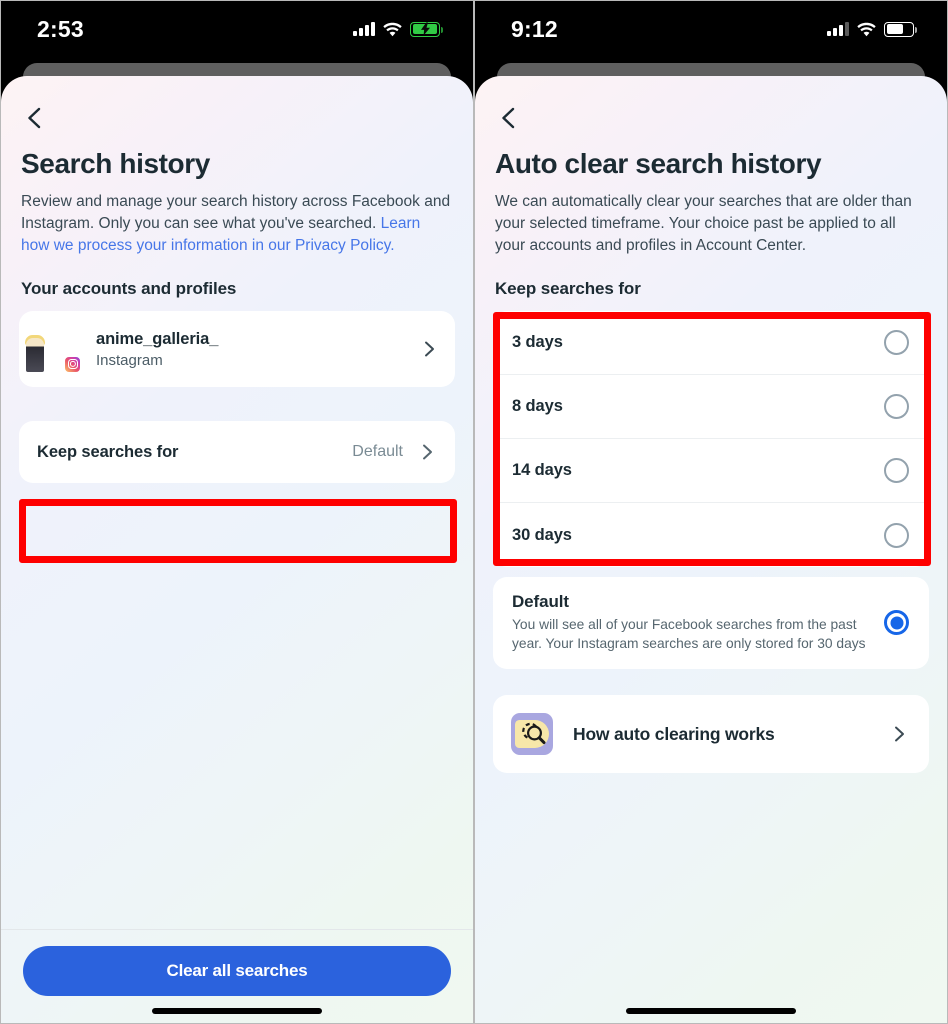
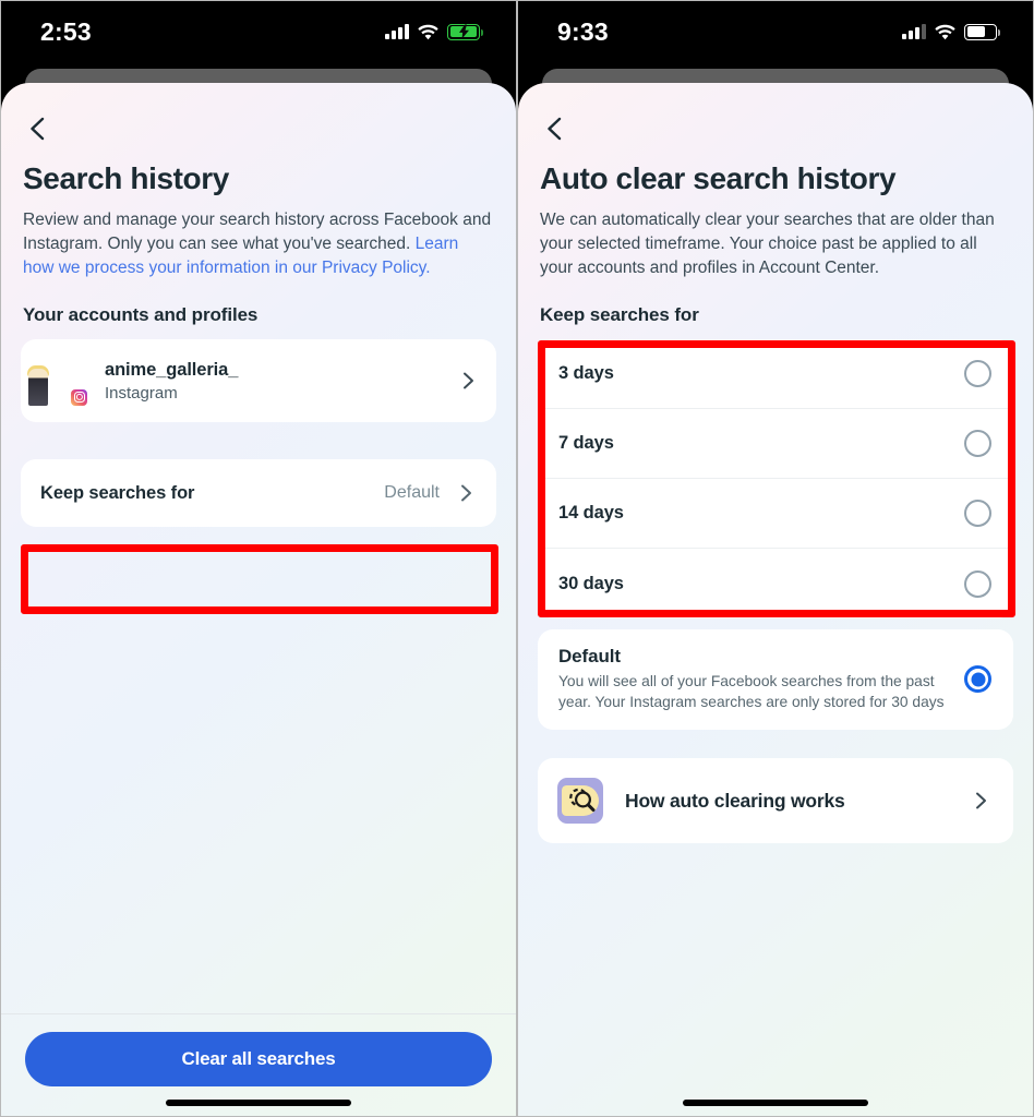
  2:53
  Search history
  Review and manage your search history across Facebook and Instagram. Only you can see what you've searched. Learn how we process your information in our Privacy Policy.
  Your accounts and profiles
  anime_galleria_
  Instagram
  Keep searches for
  Default
  Clear all searches
- 9:12
+ 9:33
  Auto clear search history
  We can automatically clear your searches that are older than your selected timeframe. Your choice past be applied to all your accounts and profiles in Account Center.
  Keep searches for
  3 days
- 8 days
+ 7 days
  14 days
  30 days
  Default
  You will see all of your Facebook searches from the past year. Your Instagram searches are only stored for 30 days
  How auto clearing works
